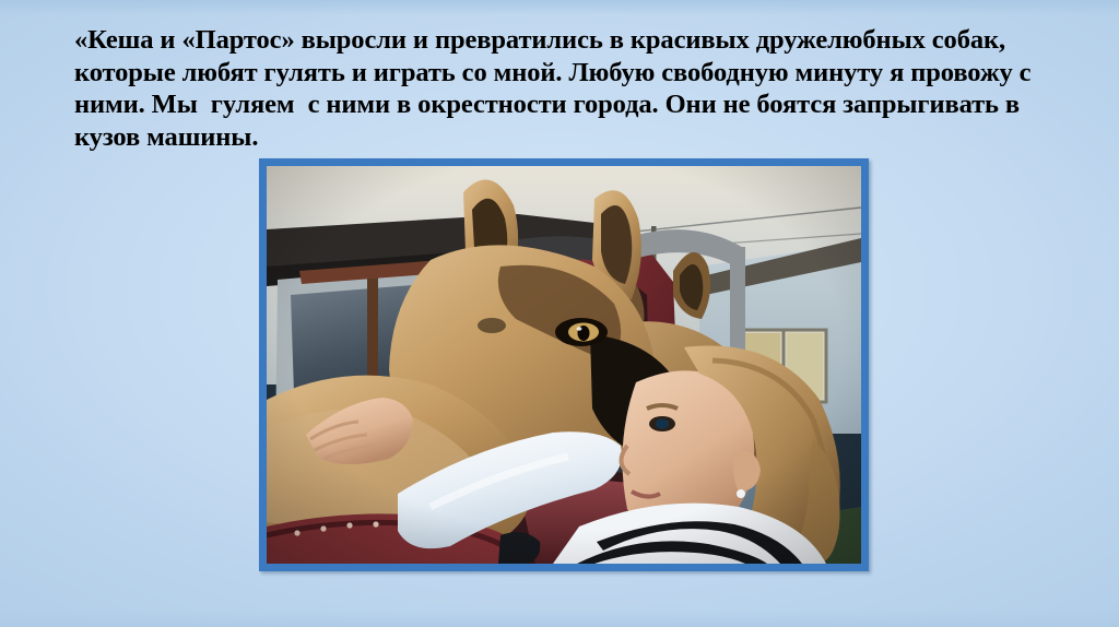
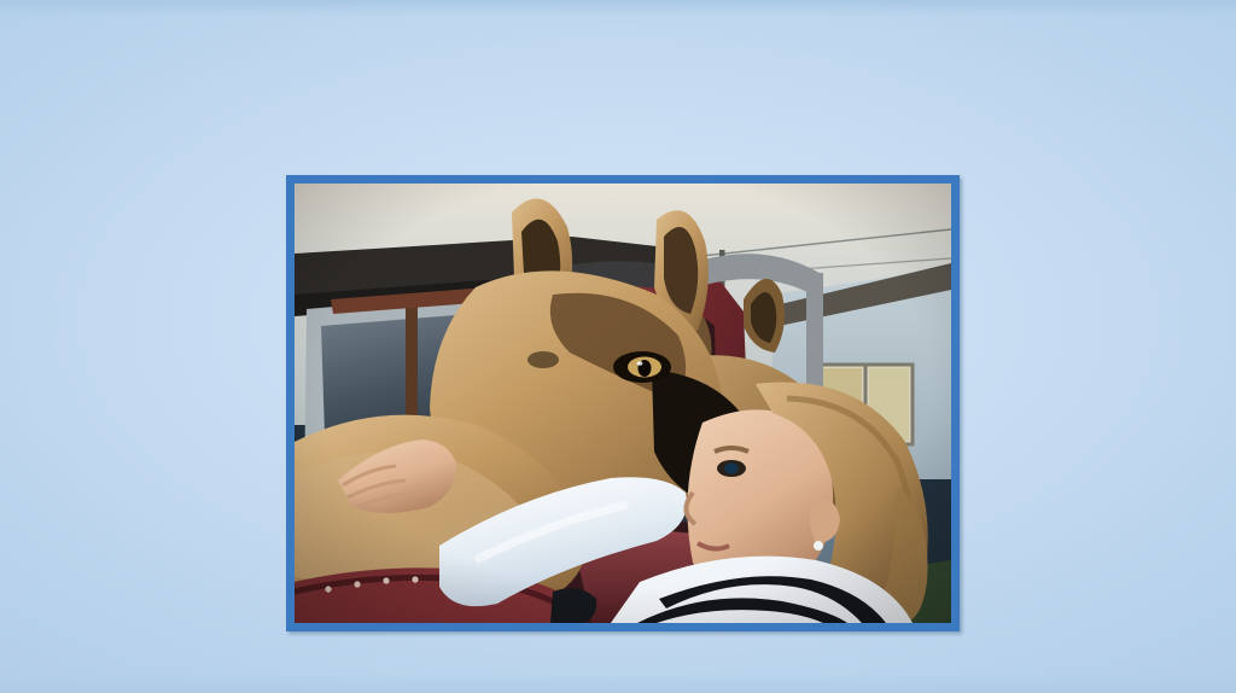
- «Кеша и «Партос» выросли и превратились в красивых дружелюбных собак, которые любят гулять и играть со мной. Любую свободную минуту я провожу с ними. Мы гуляем с ними в окрестности города. Они не боятся запрыгивать в кузов машины.
